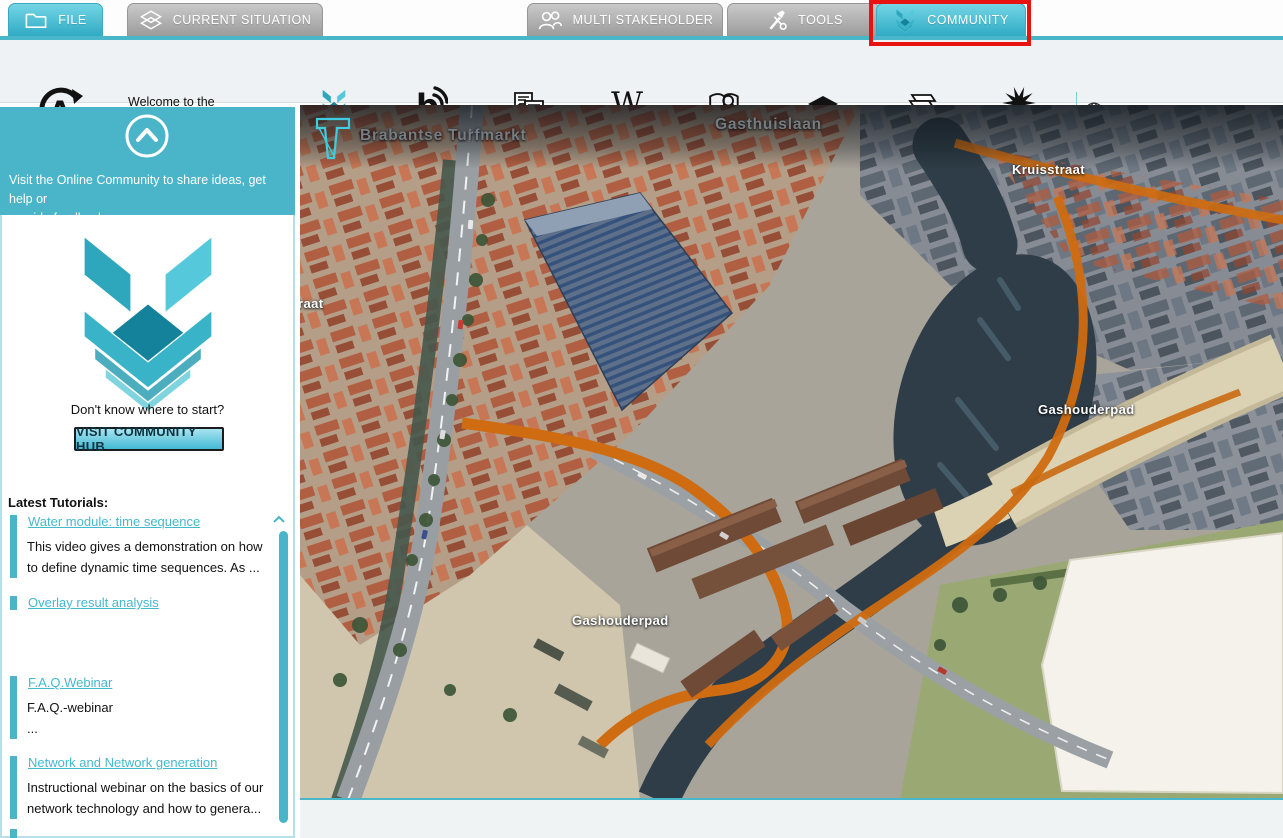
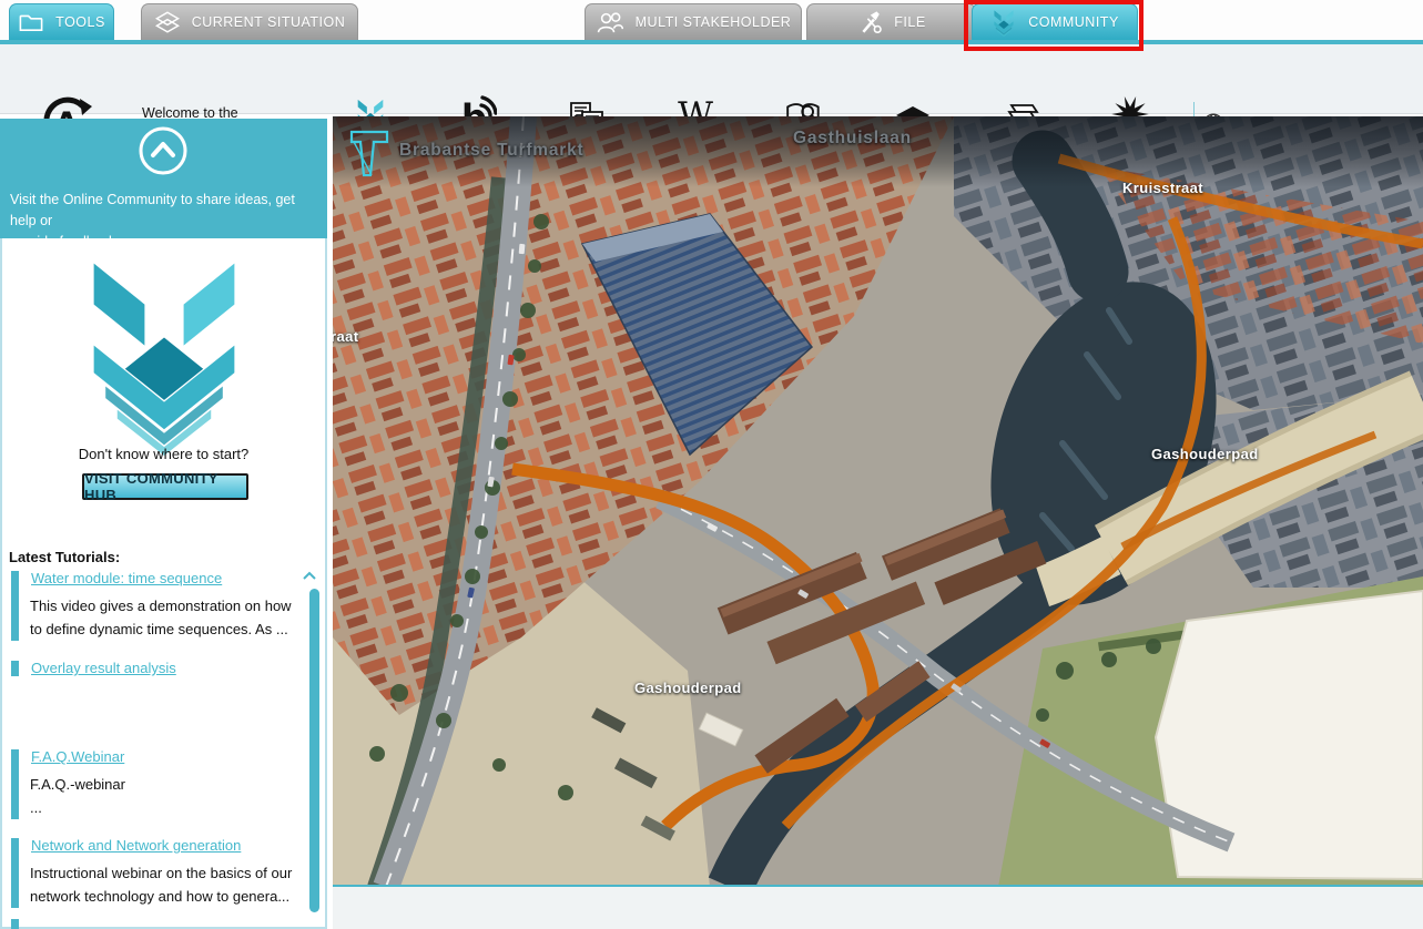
- FILE
+ TOOLS
  CURRENT SITUATION
  MULTI STAKEHOLDER
- TOOLS
+ FILE
  COMMUNITY
  Welcome to the
  W
  Visit the Online Community to share ideas, get help or
  Don't know where to start?
  VISIT COMMUNITY HUB
  Latest Tutorials:
  Water module: time sequence
  This video gives a demonstration on how
  to define dynamic time sequences. As ...
  Overlay result analysis
  F.A.Q.Webinar
  F.A.Q.-webinar
  ...
  Network and Network generation
  Instructional webinar on the basics of our
  network technology and how to genera...
  Brabantse Turfmarkt
  Gasthuislaan
  Kruisstraat
  raat
  Gashouderpad
  Gashouderpad
